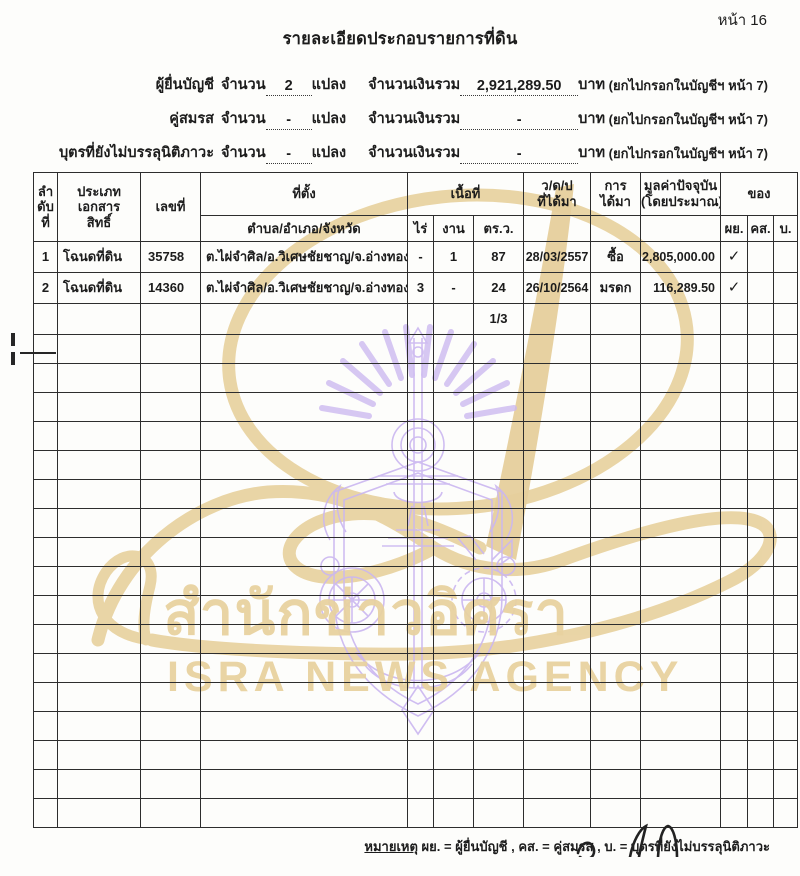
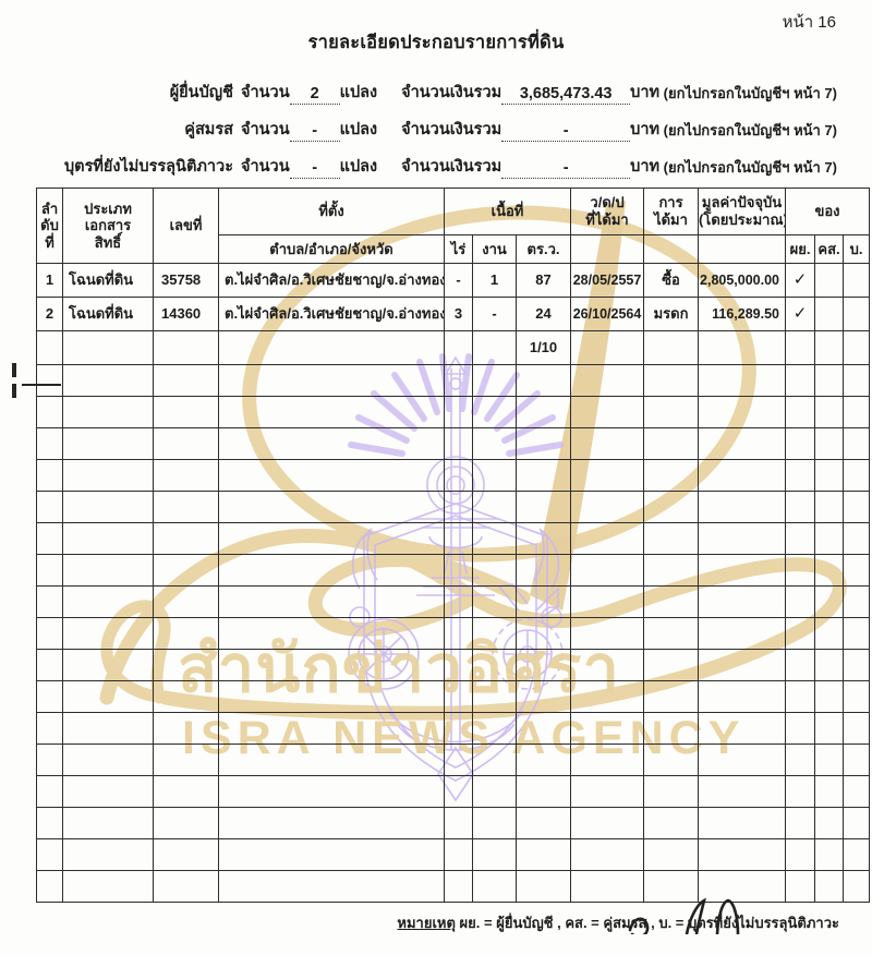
  สำนักข่าวอิศรา
  ISRA NEWS AGENC
  หน้า 16
  รายละเอียดประกอบรายการที่ดิน
  ผู้ยื่นบัญชี
  จำนวน
  2
  แปลง
  จำนวนเงินรวม
- 2,921,289.50
+ 3,685,473.43
  บาท
  (ยกไปกรอกในบัญชีฯ หน้า 7)
  คู่สมรส
  จำนวน
  -
  แปลง
  จำนวนเงินรวม
  -
  บาท
  (ยกไปกรอกในบัญชีฯ หน้า 7)
  บุตรที่ยังไม่บรรลุนิติภาวะ
  จำนวน
  -
  แปลง
  จำนวนเงินรวม
  -
  บาท
  (ยกไปกรอกในบัญชีฯ หน้า 7)
  ลำ ดับ ที่	ประเภท เอกสาร สิทธิ์	เลขที่	ที่ตั้ง	เนื้อที่	ว/ด/ป ที่ได้มา	การ ได้มา	มูลค่าปัจจุบัน (โดยประมาณ	ของ
  ตำบล/อำเภอ/จังหวัด	ไร่	งาน	ตร.ว.				ผย.	คส.	บ.
- 1	โฉนดที่ดิน	35758	ต.ไผ่จำศิล/อ.วิเศษชัยชาญ/จ.อ่างทอง	-	1	87	28/03/2557	ซื้อ	2,805,000.00	✓
+ 1	โฉนดที่ดิน	35758	ต.ไผ่จำศิล/อ.วิเศษชัยชาญ/จ.อ่างทอง	-	1	87	28/05/2557	ซื้อ	2,805,000.00	✓
  2	โฉนดที่ดิน	14360	ต.ไผ่จำศิล/อ.วิเศษชัยชาญ/จ.อ่างทอง	3	-	24	26/10/2564	มรดก	116,289.50	✓
- 						1/3
+ 						1/10
  หมายเหตุ ผย. = ผู้ยื่นบัญชี , คส. = คู่สมส , บ. = บุตรยังไม่บรรลุนิติภาวะ
